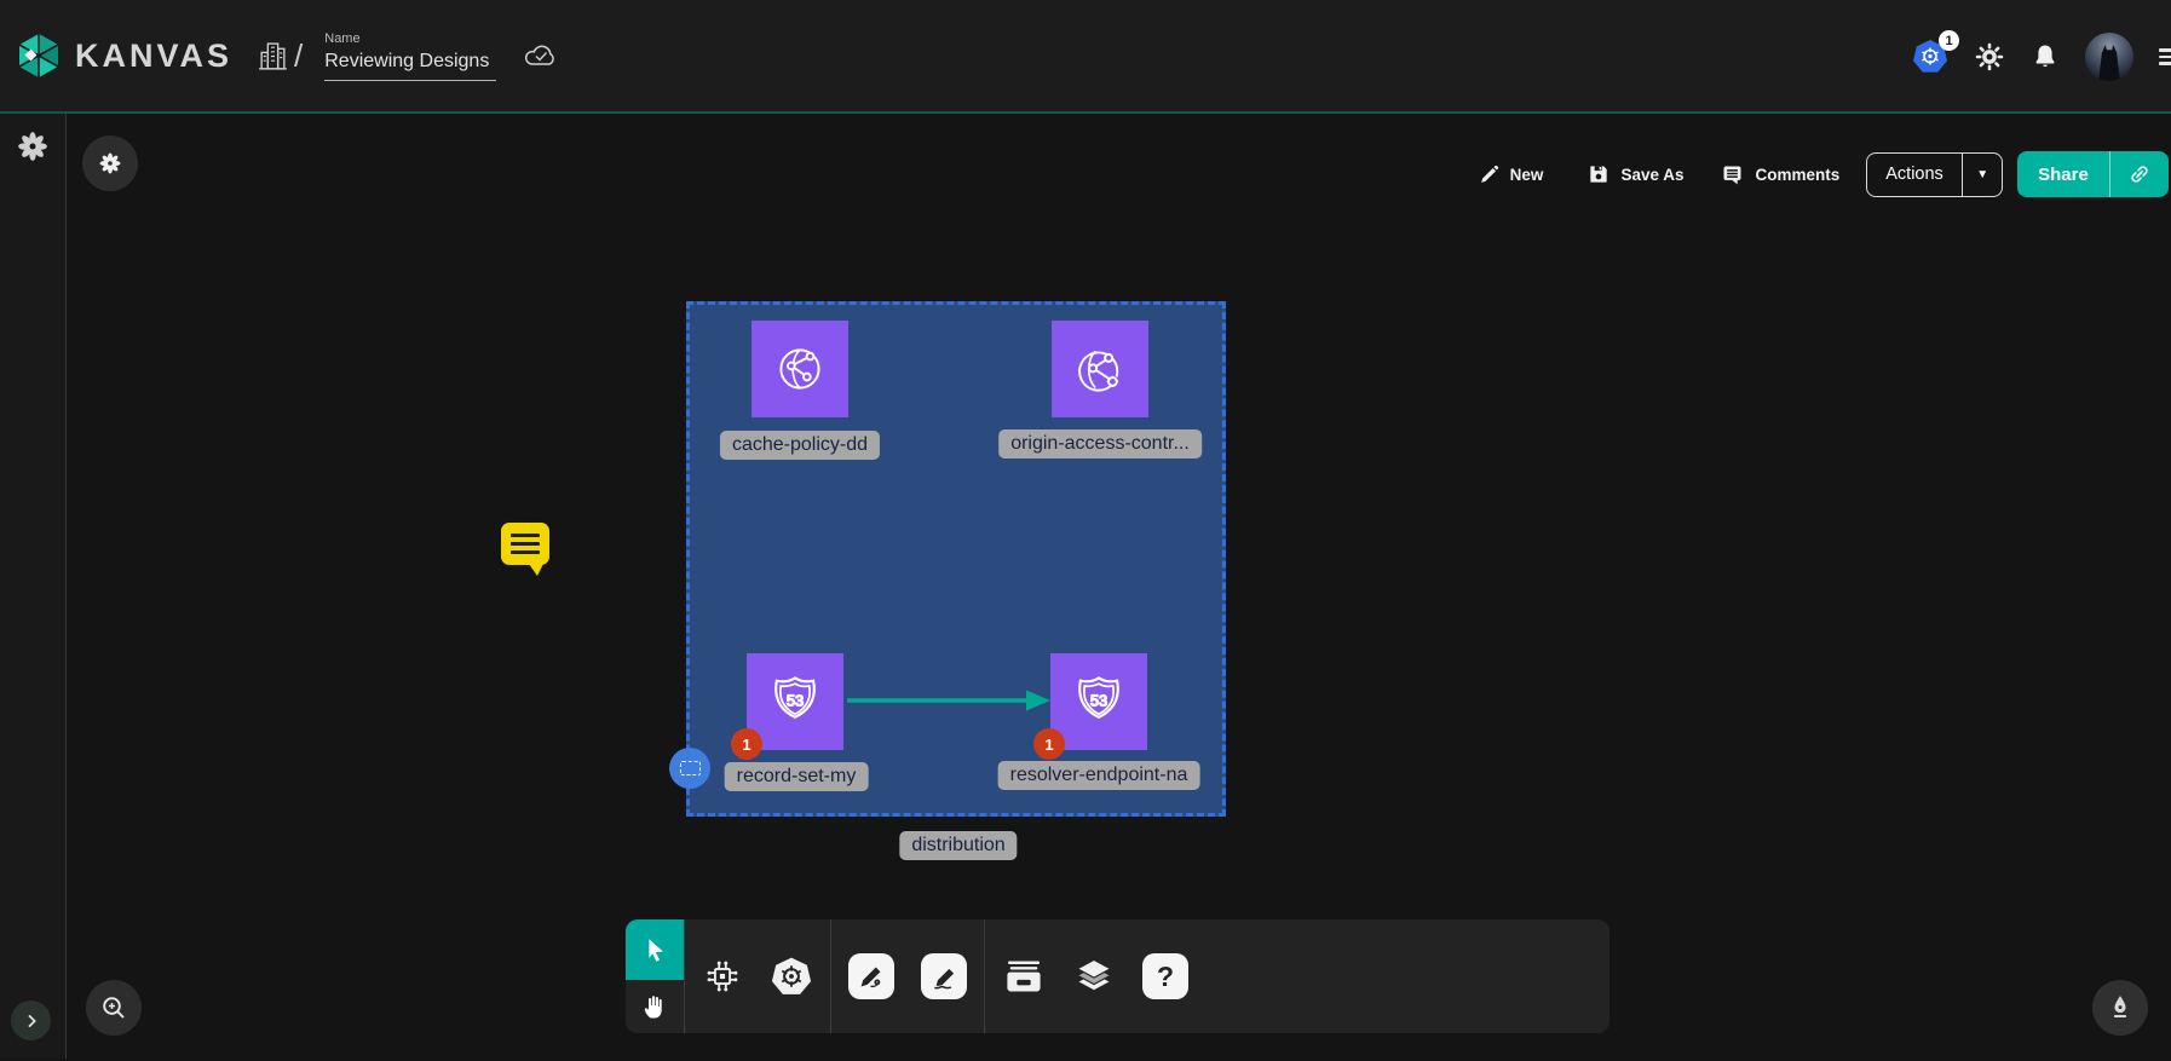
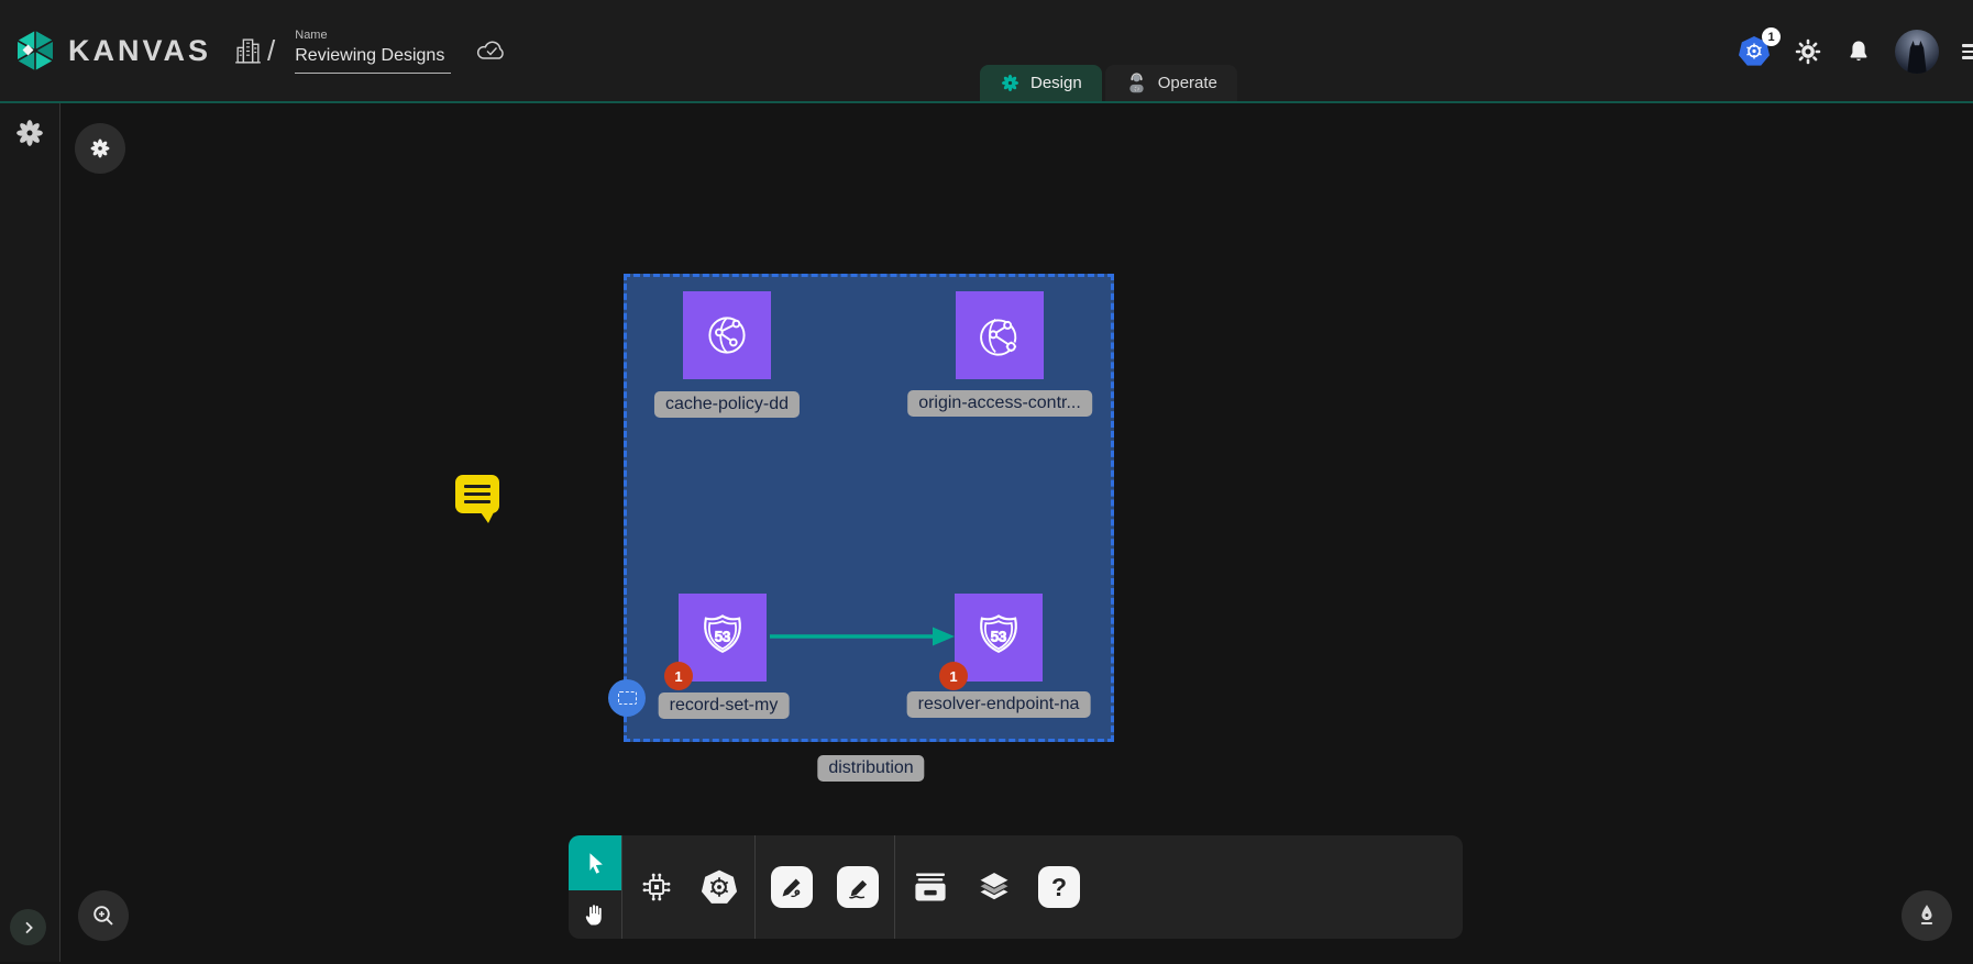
  KANVAS
  /
  Name
  Reviewing Designs
+ Design
+ Operate
  1
- New
- Save As
- Comments
- Actions
- ▼
- Share
  53
  53
  1
  1
  cache-policy-dd
  origin-access-contr...
  record-set-my
  resolver-endpoint-na
  distribution
  ?
